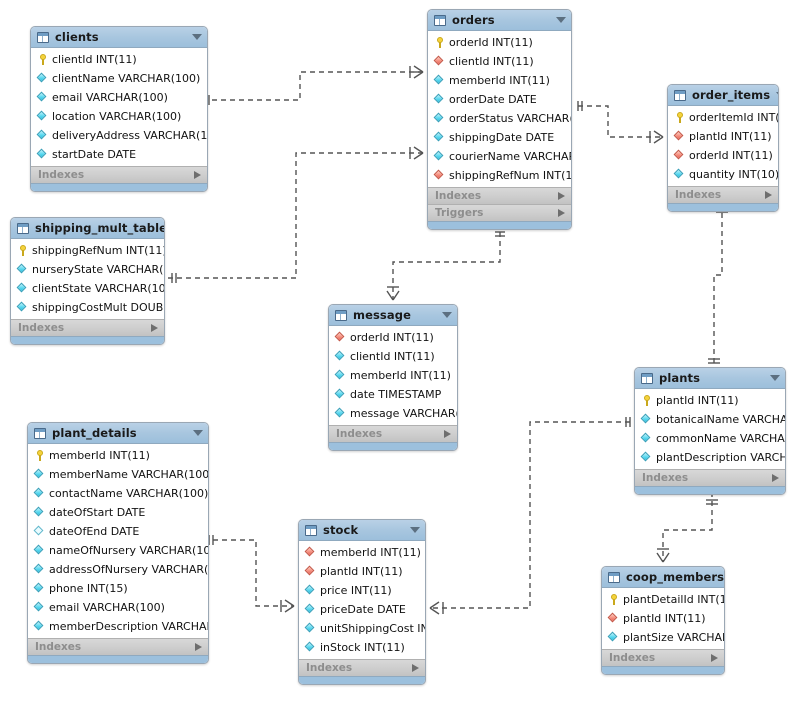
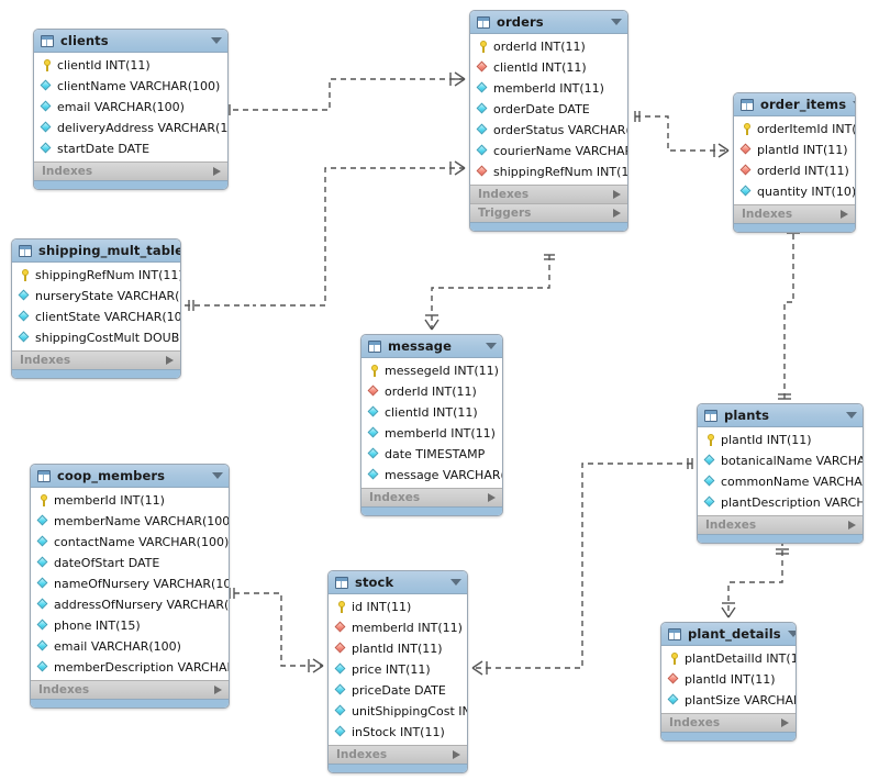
  clients
  clientId INT(11)
  clientName VARCHAR(100)
  email VARCHAR(100)
- location VARCHAR(100)
  deliveryAddress VARCHAR(1
  startDate DATE
  Indexes
  orders
  orderId INT(11)
  clientId INT(11)
  memberId INT(11)
  orderDate DATE
  orderStatus VARCHAR
- shippingDate DATE
  courierName VARCHA
  shippingRefNum INT(1
  Indexes
  Triggers
  order_items
  orderItemId INT(
  plantId INT(11)
  orderId INT(11)
  quantity INT(10)
  Indexes
  shipping_mult_table
  shippingRefNum INT(11
  nurseryState VARCHAR(
  clientState VARCHAR(10
  shippingCostMult DOUB
  Indexes
  message
+ messegeId INT(11)
  orderId INT(11)
  clientId INT(11)
  memberId INT(11)
  date TIMESTAMP
  message VARCHAR
  Indexes
  plants
  plantId INT(11)
  botanicalName VARCHA
  commonName VARCHA
  plantDescription VARCH
  Indexes
- plant_details
+ coop_members
  memberId INT(11)
  memberName VARCHAR(100
  contactName VARCHAR(100)
  dateOfStart DATE
- dateOfEnd DATE
  nameOfNursery VARCHAR(10
  addressOfNursery VARCHAR(
  phone INT(15)
  email VARCHAR(100)
  memberDescription VARCHA
  Indexes
  stock
+ id INT(11)
  memberId INT(11)
  plantId INT(11)
  price INT(11)
  priceDate DATE
  unitShippingCost IN
  inStock INT(11)
  Indexes
- coop_members
+ plant_details
  plantDetailId INT(1
  plantId INT(11)
  plantSize VARCHA
  Indexes
